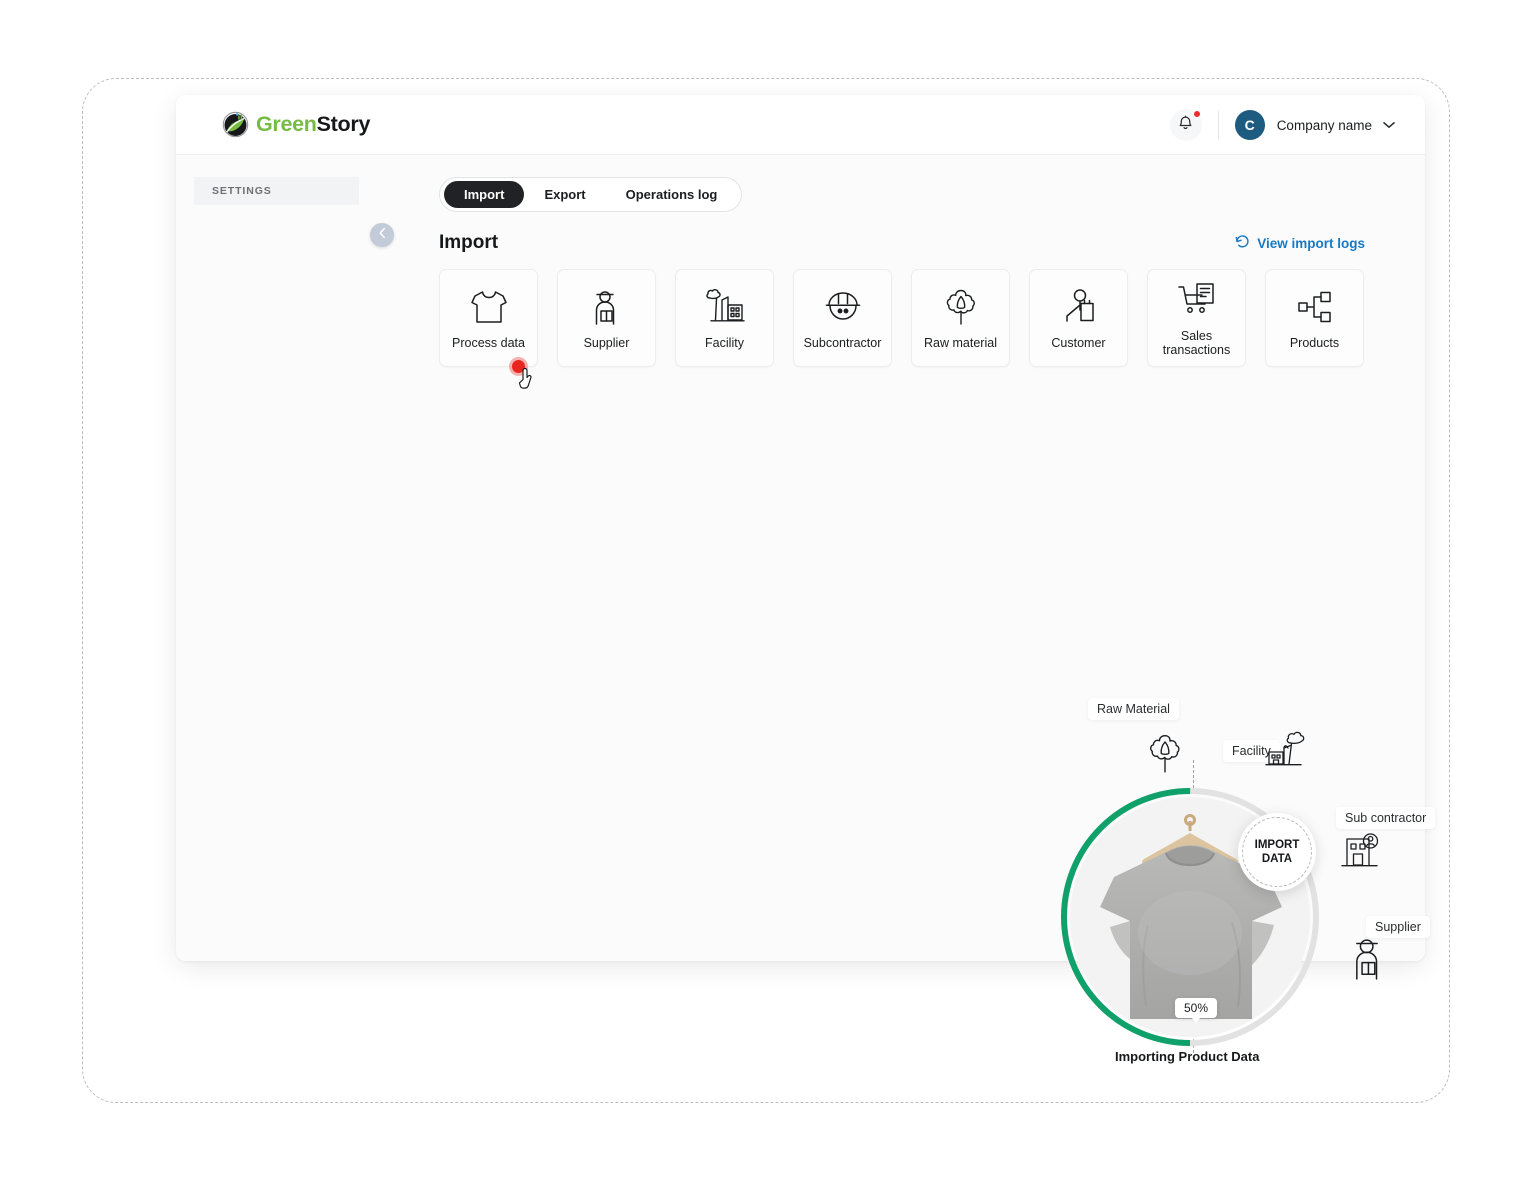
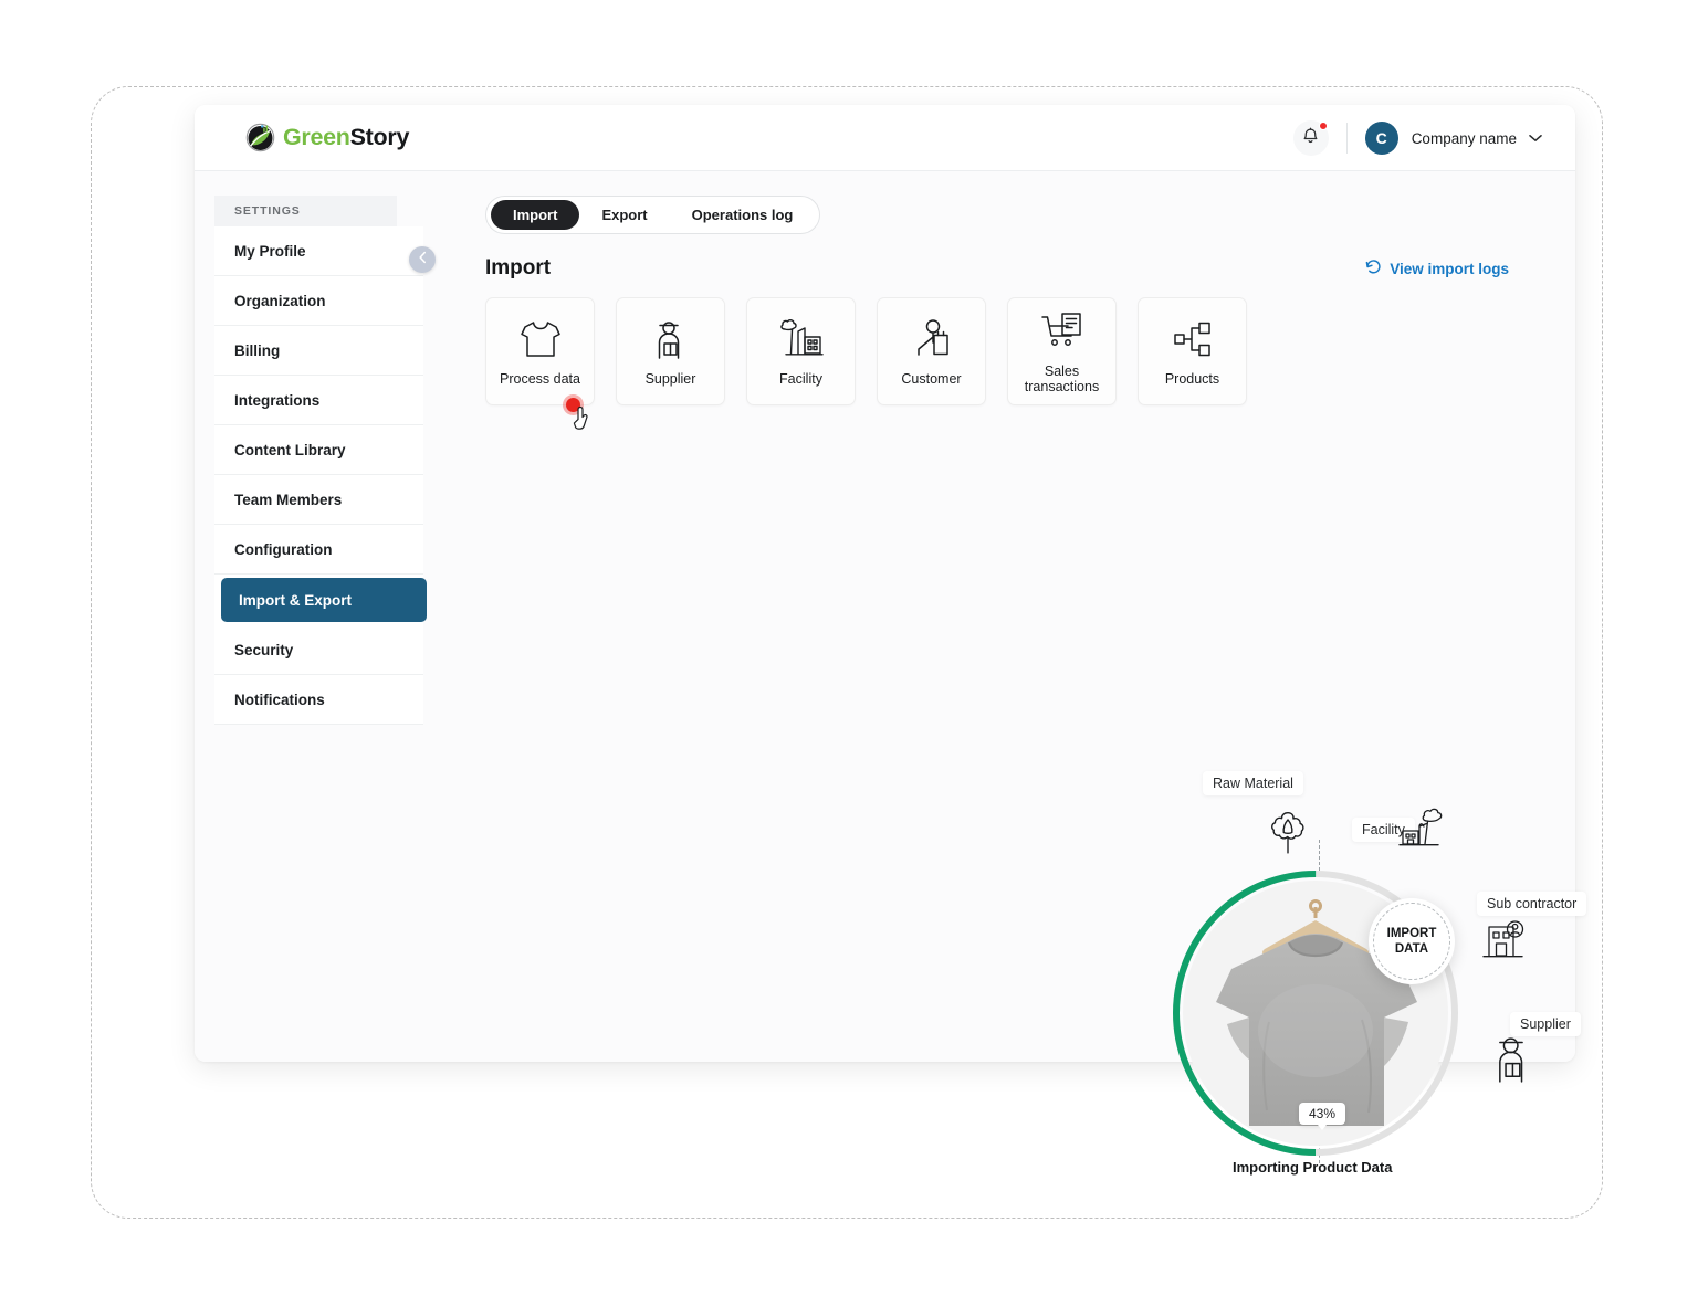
  GreenStory
  C
  Company name
  SETTINGS
+ My Profile
+ Organization
+ Billing
+ Integrations
+ Content Library
+ Team Members
+ Configuration
+ Import & Export
+ Security
+ Notifications
  Import
  Export
  Operations log
  Import
  View import logs
  Process data
  Supplier
  Facility
- Subcontractor
- Raw material
  Customer
  Sales transactions
  Products
  IMPORT
  DATA
  Raw Material
  Facility
  Sub contractor
  Supplier
- 50%
+ 43%
  Importing Product Data
